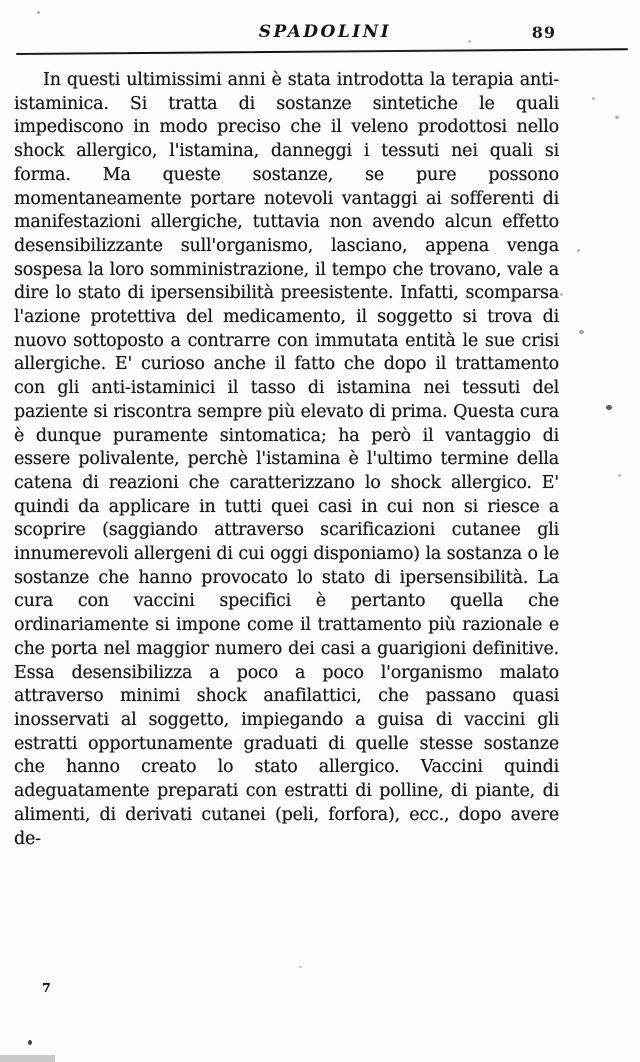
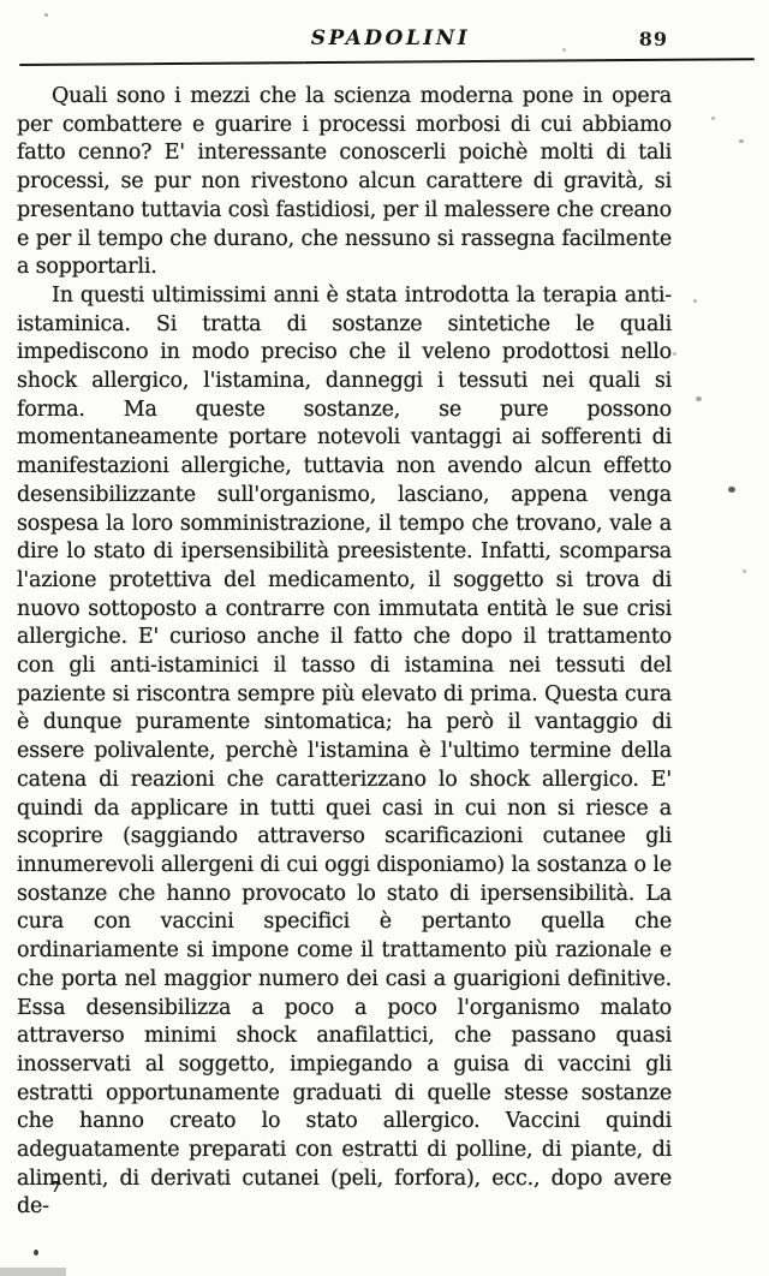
  SPADOLINI
  89
+ Quali sono i mezzi che la scienza moderna pone in opera per combattere e guarire i processi morbosi di cui abbiamo fatto cenno? E' interessante conoscerli poichè molti di tali processi, se pur non rivestono alcun carattere di gravità, si presentano tuttavia così fastidiosi, per il malessere che creano e per il tempo che durano, che nessuno si rassegna facilmente a sopportarli.
  In questi ultimissimi anni è stata introdotta la terapia anti-istaminica. Si tratta di sostanze sintetiche le quali impediscono in modo preciso che il veleno prodottosi nello shock allergico, l'istamina, danneggi i tessuti nei quali si forma. Ma queste sostanze, se pure possono momentaneamente portare notevoli vantaggi ai sofferenti di manifestazioni allergiche, tuttavia non avendo alcun effetto desensibilizzante sull'organismo, lasciano, appena venga sospesa la loro somministrazione, il tempo che trovano, vale a dire lo stato di ipersensibilità preesistente. Infatti, scomparsa l'azione protettiva del medicamento, il soggetto si trova di nuovo sottoposto a contrarre con immutata entità le sue crisi allergiche. E' curioso anche il fatto che dopo il trattamento con gli anti-istaminici il tasso di istamina nei tessuti del paziente si riscontra sempre più elevato di prima. Questa cura è dunque puramente sintomatica; ha però il vantaggio di essere polivalente, perchè l'istamina è l'ultimo termine della catena di reazioni che caratterizzano lo shock allergico. E' quindi da applicare in tutti quei casi in cui non si riesce a scoprire (saggiando attraverso scarificazioni cutanee gli innumerevoli allergeni di cui oggi disponiamo) la sostanza o le sostanze che hanno provocato lo stato di ipersensibilità. La cura con vaccini specifici è pertanto quella che ordinariamente si impone come il trattamento più razionale e che porta nel maggior numero dei casi a guarigioni definitive. Essa desensibilizza a poco a poco l'organismo malato attraverso minimi shock anafilattici, che passano quasi inosservati al soggetto, impiegando a guisa di vaccini gli estratti opportunamente graduati di quelle stesse sostanze che hanno creato lo stato allergico. Vaccini quindi adeguatamente preparati con estratti di polline, di piante, di alimenti, di derivati cutanei (peli, forfora), ecc., dopo avere de-
  7
